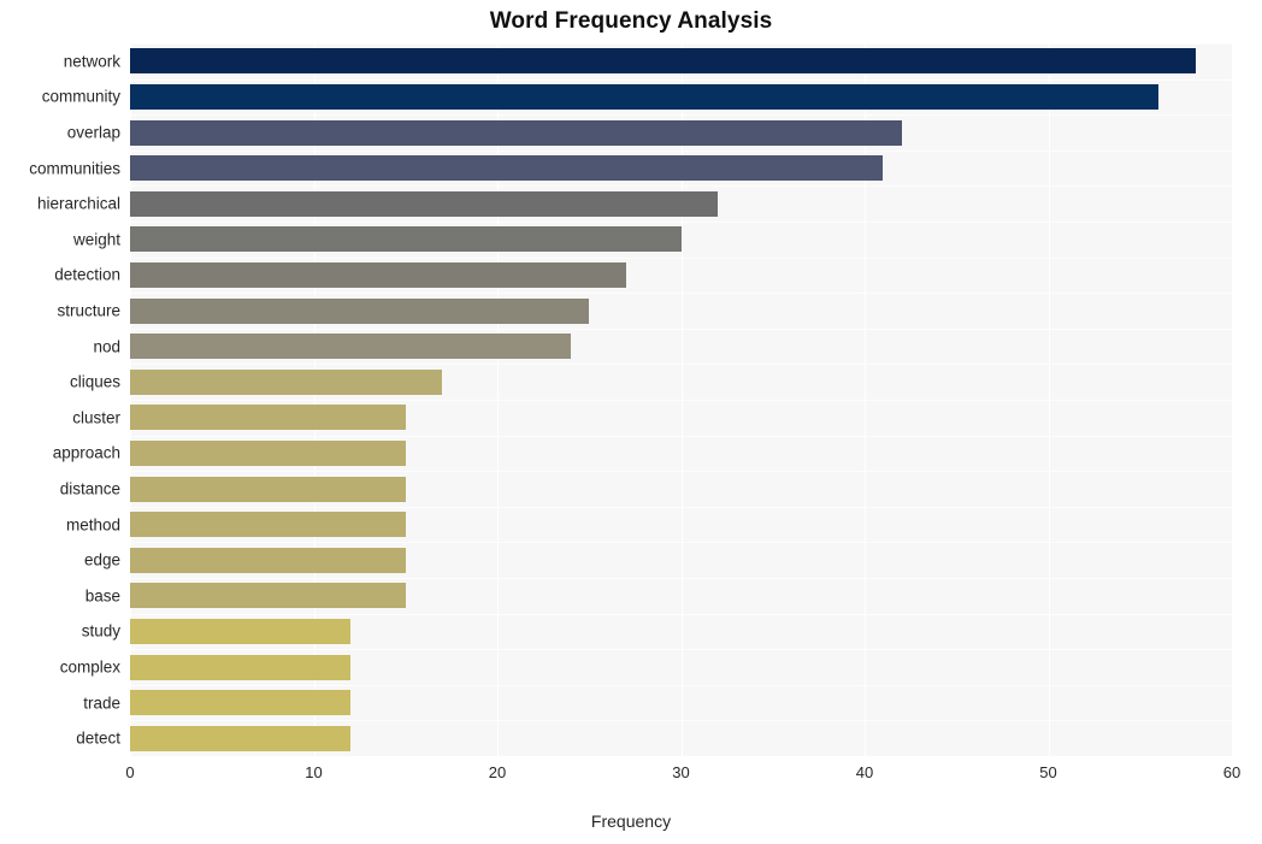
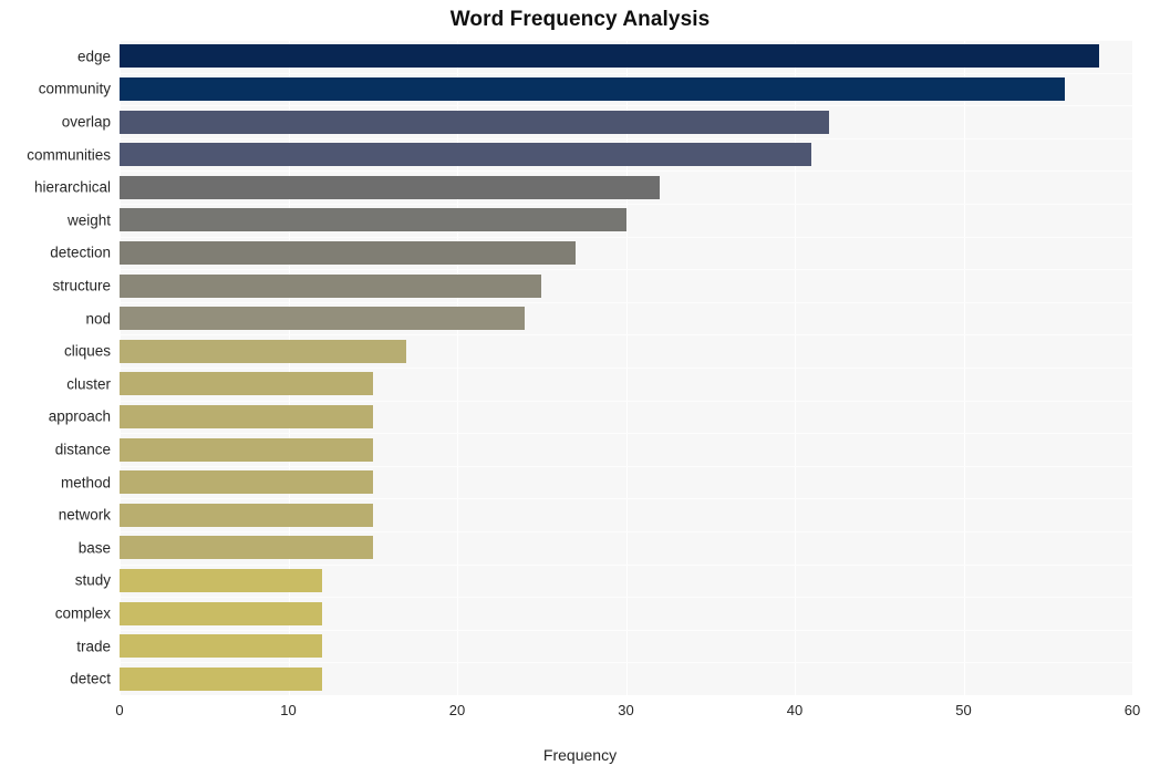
  Word Frequency Analysis
- network
+ edge
  community
  overlap
  communities
  hierarchical
  weight
  detection
  structure
  nod
  cliques
  cluster
  approach
  distance
  method
- edge
+ network
  base
  study
  complex
  trade
  detect
  0
  10
  20
  30
  40
  50
  60
  Frequency
